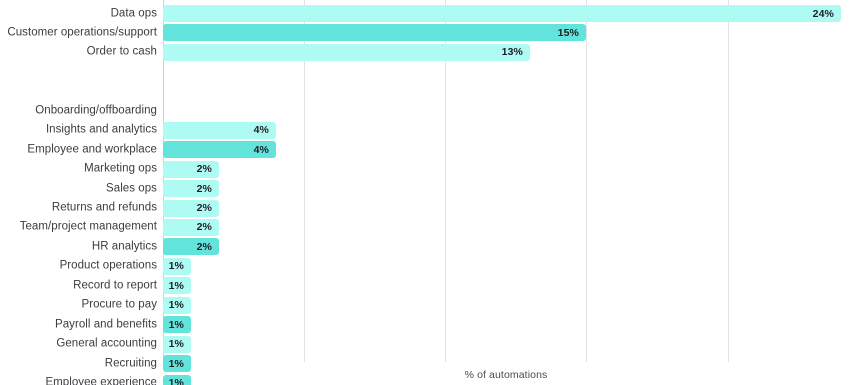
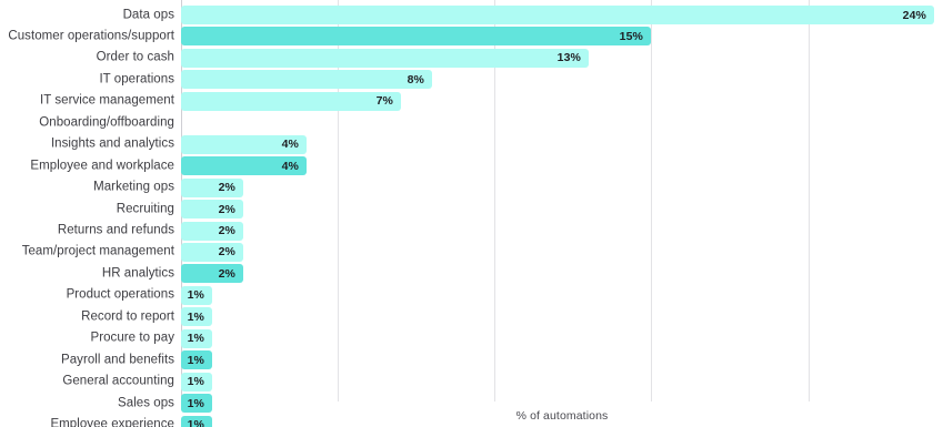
  Data ops
  24%
  Customer operations/support
  15%
  Order to cash
  13%
+ IT operations
+ 8%
+ IT service management
+ 7%
  Onboarding/offboarding
  Insights and analytics
  4%
  Employee and workplace
  4%
  Marketing ops
  2%
- Sales ops
+ Recruiting
  2%
  Returns and refunds
  2%
  Team/project management
  2%
  HR analytics
  2%
  Product operations
  1%
  Record to report
  1%
  Procure to pay
  1%
  Payroll and benefits
  1%
  General accounting
  1%
- Recruiting
+ Sales ops
  1%
  Employee experience
  1%
  % of automations
